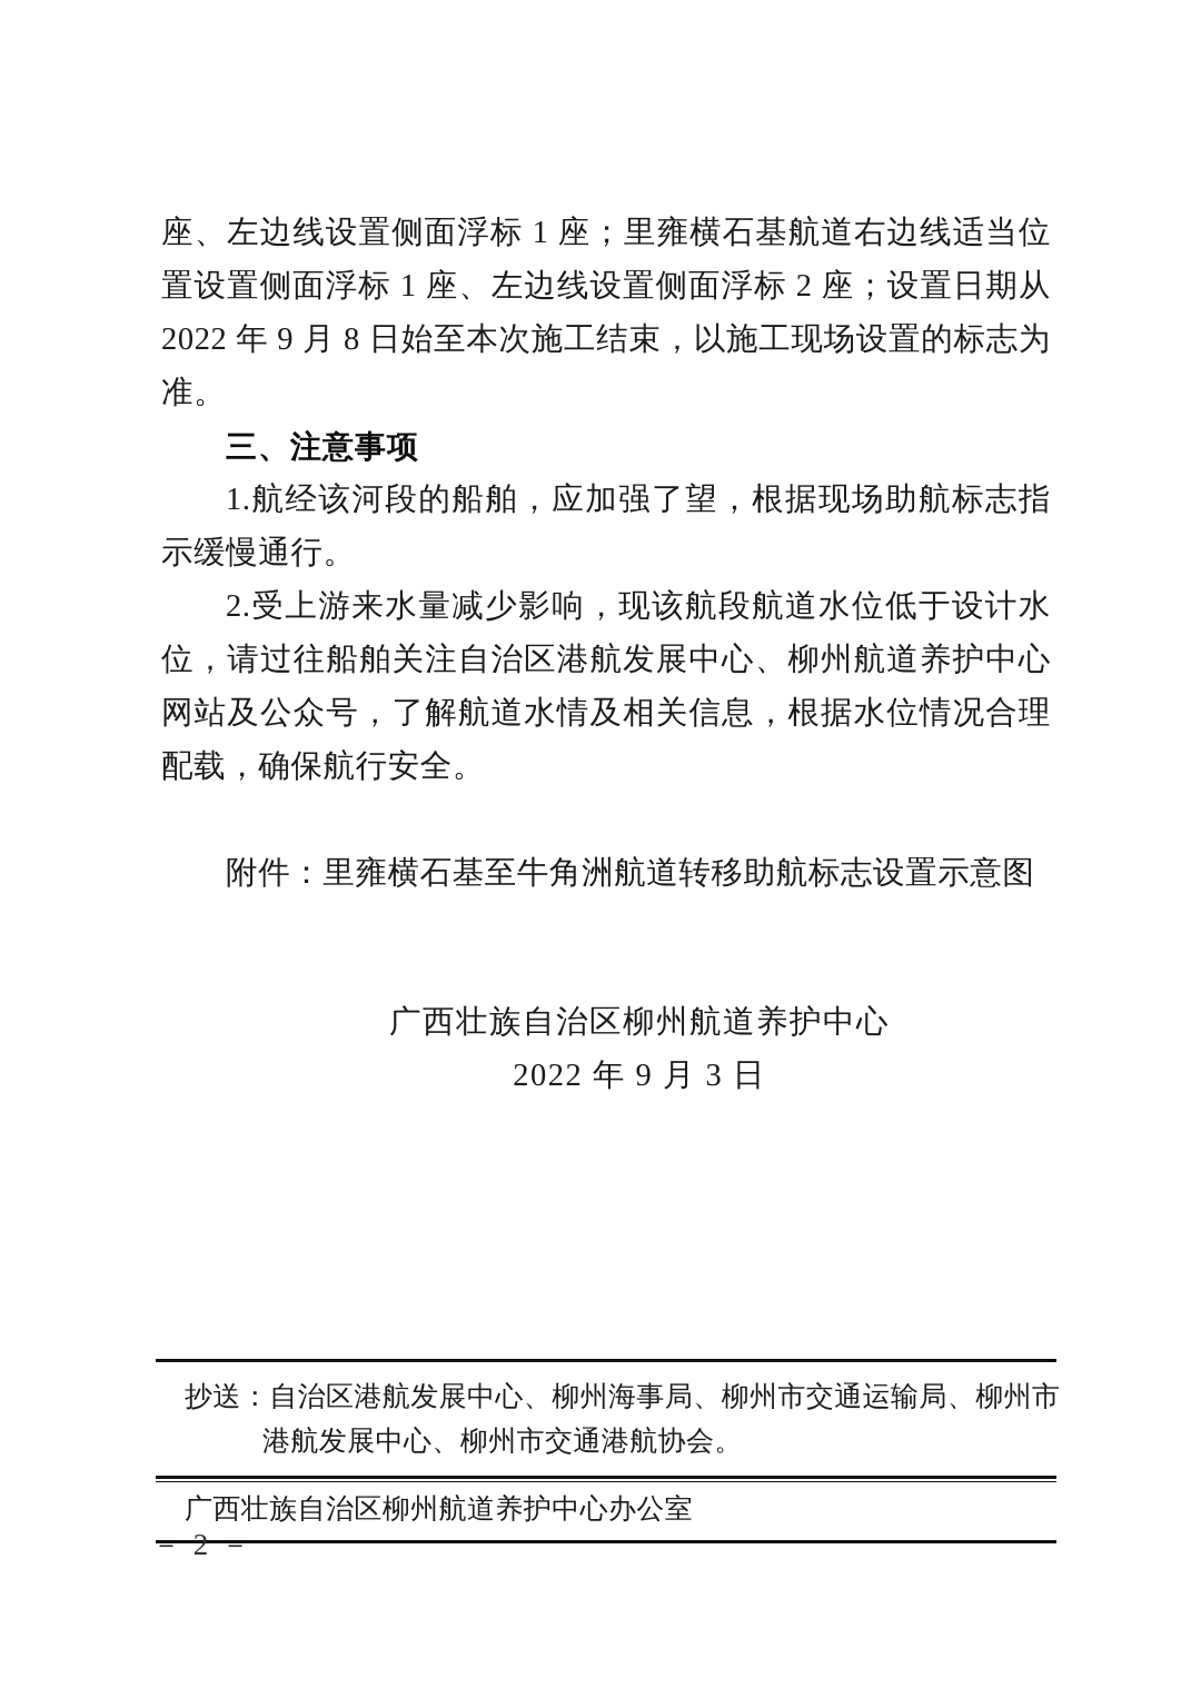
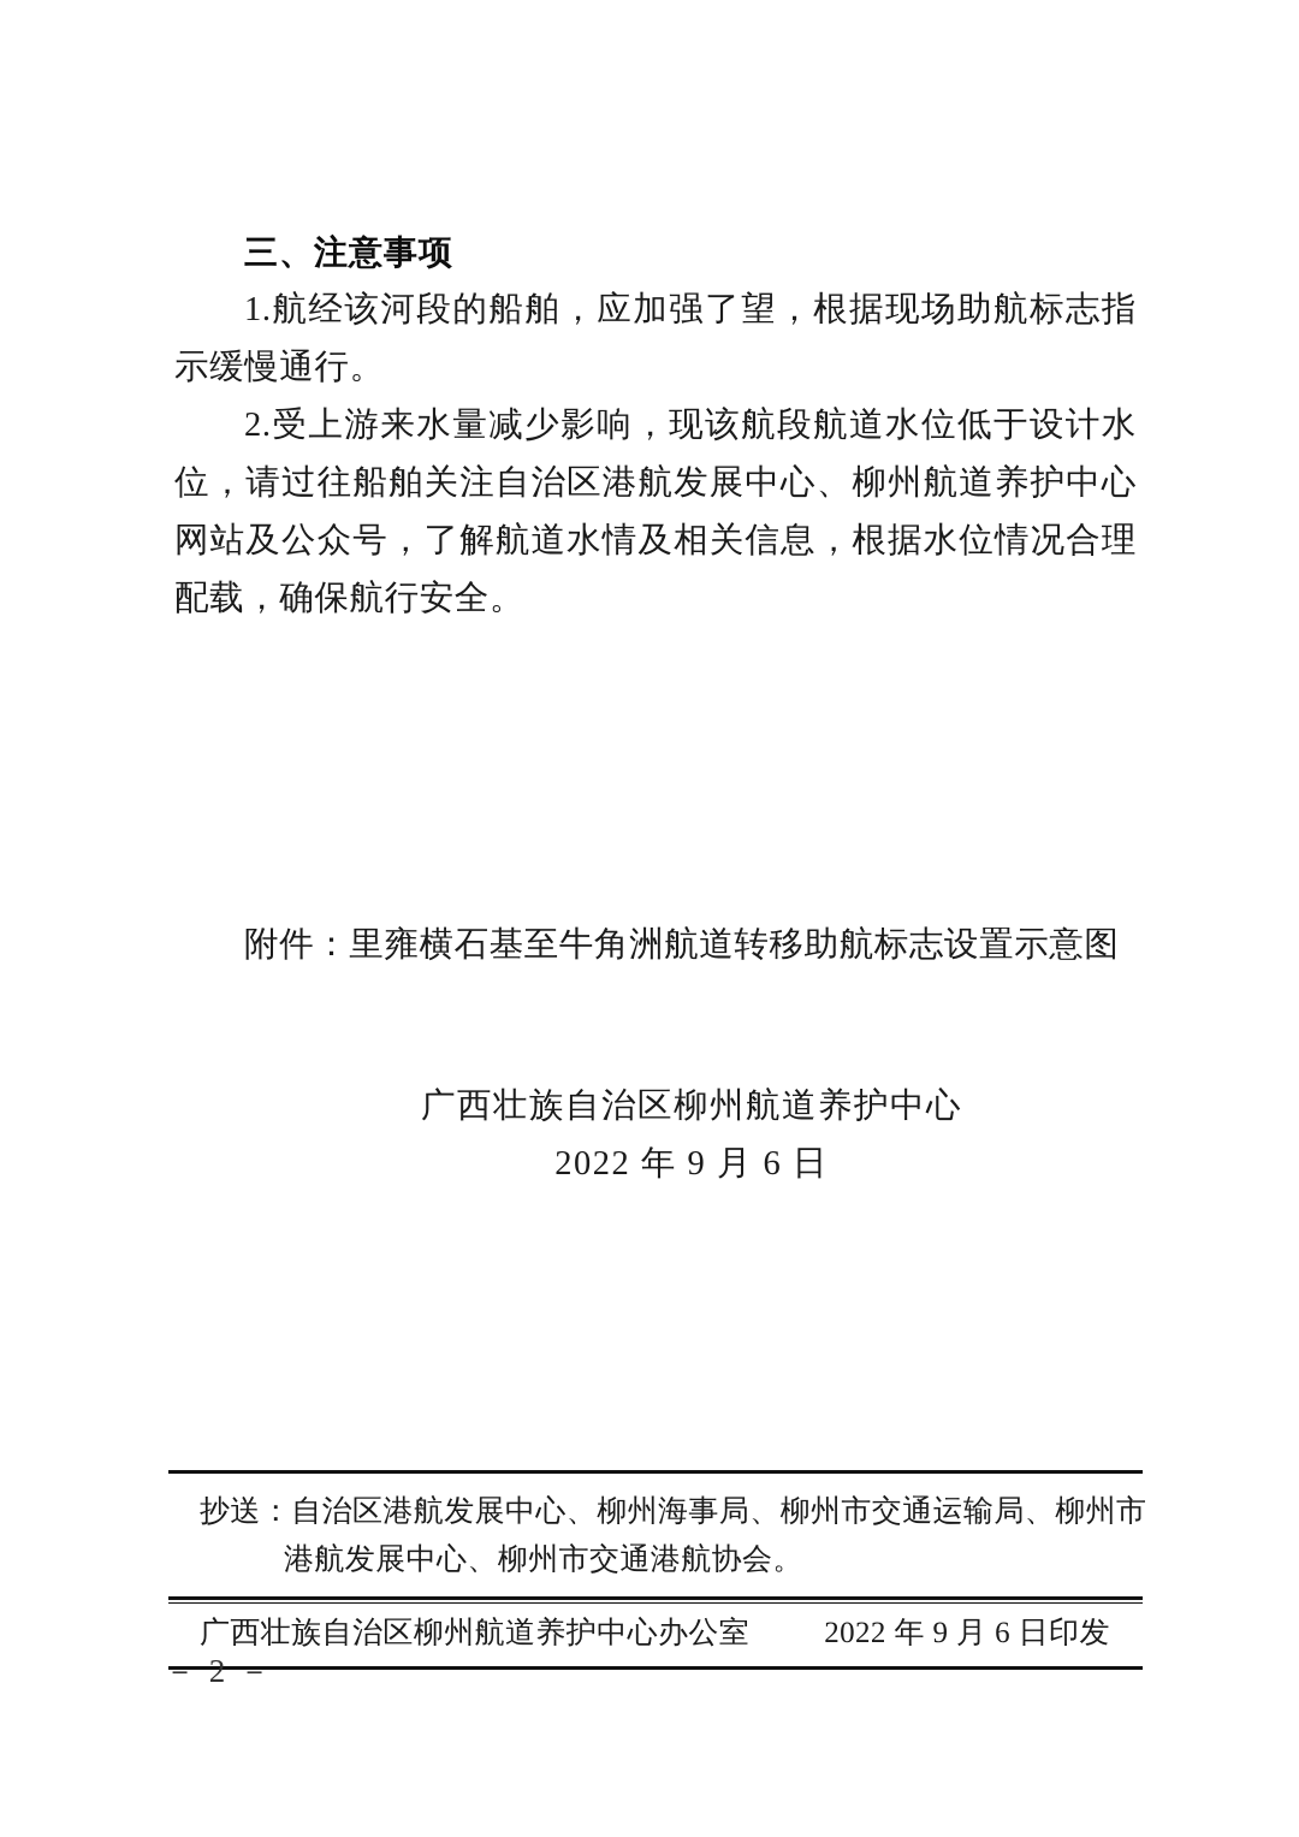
- 座、左边线设置侧面浮标 1 座；里雍横石基航道右边线适当位置设置侧面浮标 1 座、左边线设置侧面浮标 2 座；设置日期从 2022 年 9 月 8 日始至本次施工结束，以施工现场设置的标志为准。
  三、注意事项
  1.航经该河段的船舶，应加强了望，根据现场助航标志指示缓慢通行。
  2.受上游来水量减少影响，现该航段航道水位低于设计水位，请过往船舶关注自治区港航发展中心、柳州航道养护中心网站及公众号，了解航道水情及相关信息，根据水位情况合理配载，确保航行安全。
  附件：里雍横石基至牛角洲航道转移助航标志设置示意图
  广西壮族自治区柳州航道养护中心
- 2022 年 9 月 3 日
+ 2022 年 9 月 6 日
  抄送：自治区港航发展中心、柳州海事局、柳州市交通运输局、柳州市
  港航发展中心、柳州市交通港航协会。
  广西壮族自治区柳州航道养护中心办公室
+ 2022 年 9 月 6 日印发
  － 2 －
